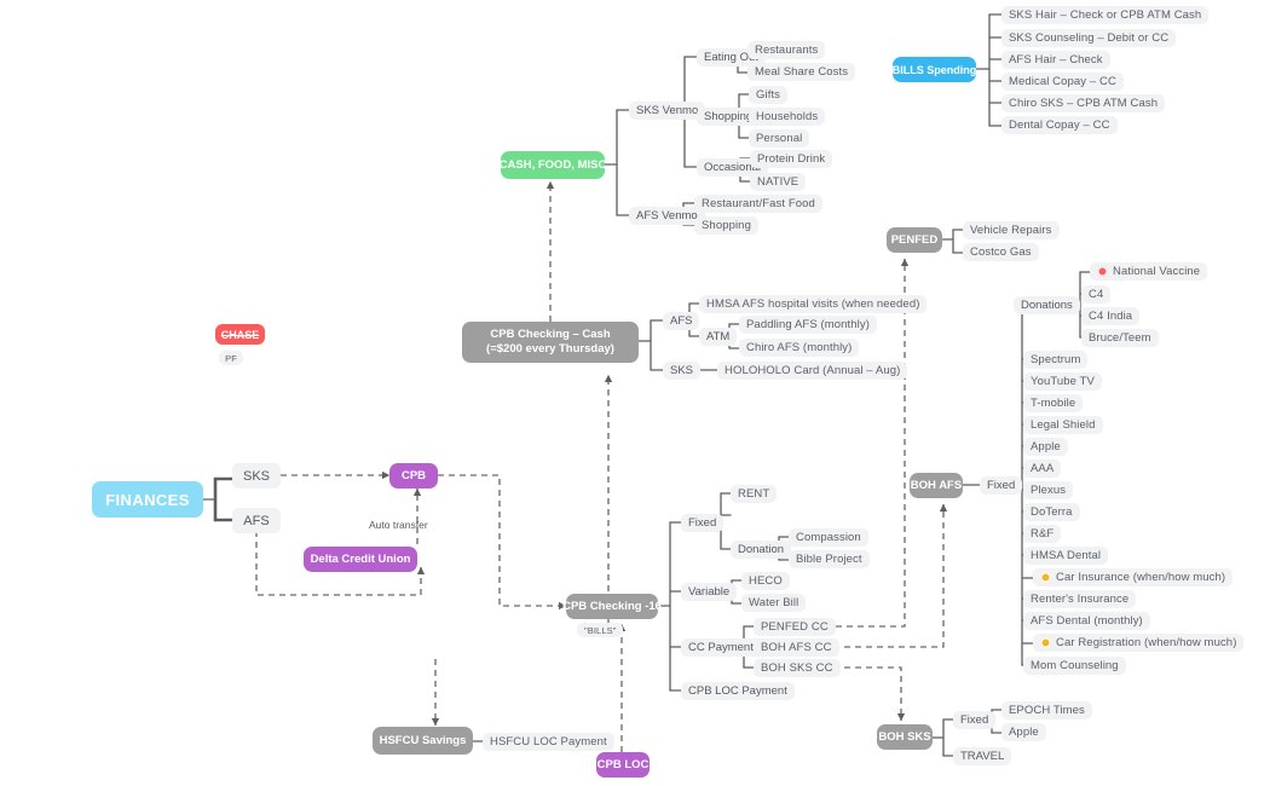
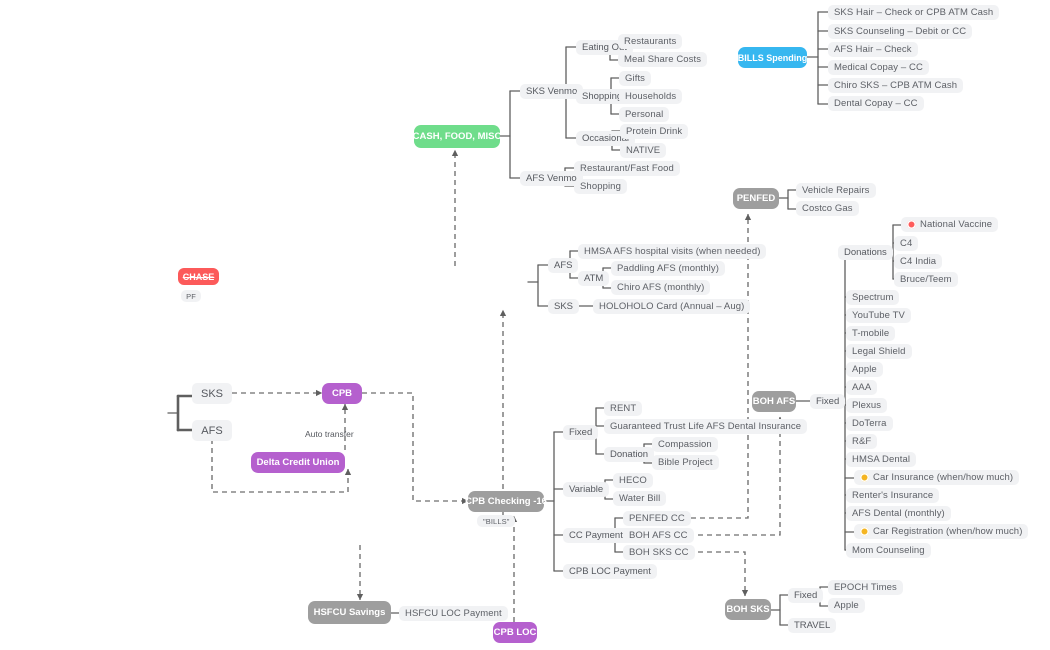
- FINANCES
  SKS
  AFS
  CPB
  Delta Credit Union
  Auto transfer
  CHASE
  PF
  CPB LOC
  HSFCU Savings
  HSFCU LOC Payment
  PENFED
  Vehicle Repairs
  Costco Gas
  BOH AFS
  Fixed
  BOH SKS
  Fixed
  EPOCH Times
  Apple
  TRAVEL
  BILLS Spending
  SKS Hair – Check or CPB ATM Cash
  SKS Counseling – Debit or CC
  AFS Hair – Check
  Medical Copay – CC
  Chiro SKS – CPB ATM Cash
  Dental Copay – CC
  CASH, FOOD, MISC
  SKS Venmo
  Eating O
  Restaurants
  Meal Share Costs
  Shoppin
  Gifts
  Households
  Personal
  Occasion
  Protein Drink
  NATIVE
  AFS Venmo
  Restaurant/Fast Food
  Shopping
- CPB Checking – Cash (=$200 every Thursday)
  AFS
  HMSA AFS hospital visits (when needed)
  ATM
  Paddling AFS (monthly)
  Chiro AFS (monthly)
  SKS
  HOLOHOLO Card (Annual – Aug)
  CPB Checking -16
  "BILLS"
  Fixed
  RENT
+ Guaranteed Trust Life AFS Dental Insurance
  Donation
  Compassion
  Bible Project
  Variable
  HECO
  Water Bill
  CC Payment
  PENFED CC
  BOH AFS CC
  BOH SKS CC
  CPB LOC Payment
  Donations
  National Vaccine
  C4
  C4 India
  Bruce/Teem
  Spectrum
  YouTube TV
  T-mobile
  Legal Shield
  Apple
  AAA
  Plexus
  DoTerra
  R&F
  HMSA Dental
  Car Insurance (when/how much)
  Renter's Insurance
  AFS Dental (monthly)
  Car Registration (when/how much)
  Mom Counseling
